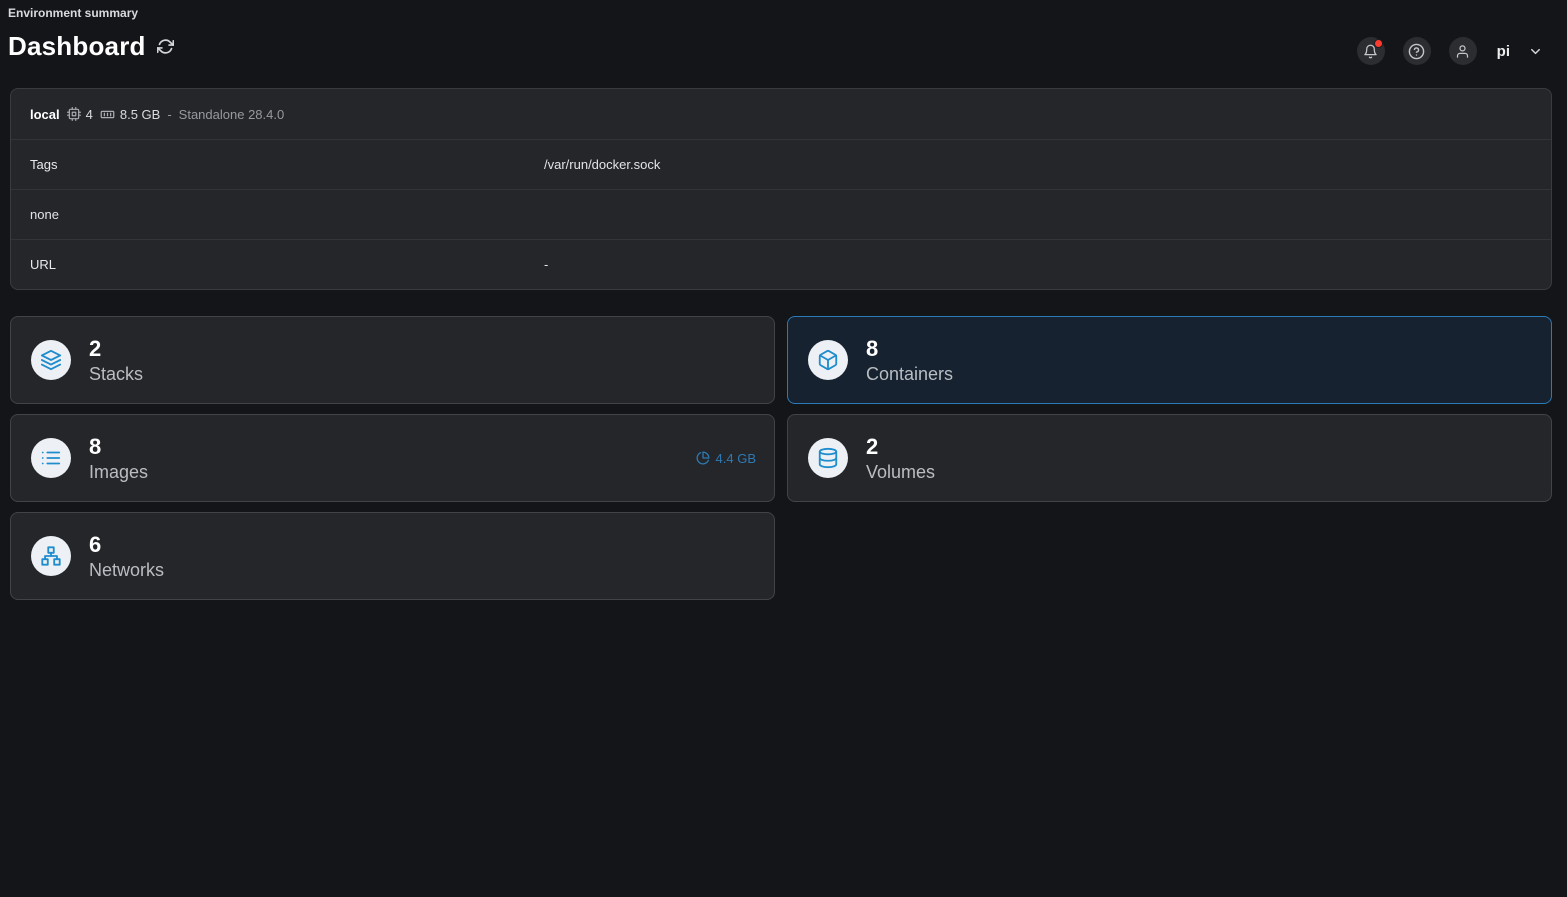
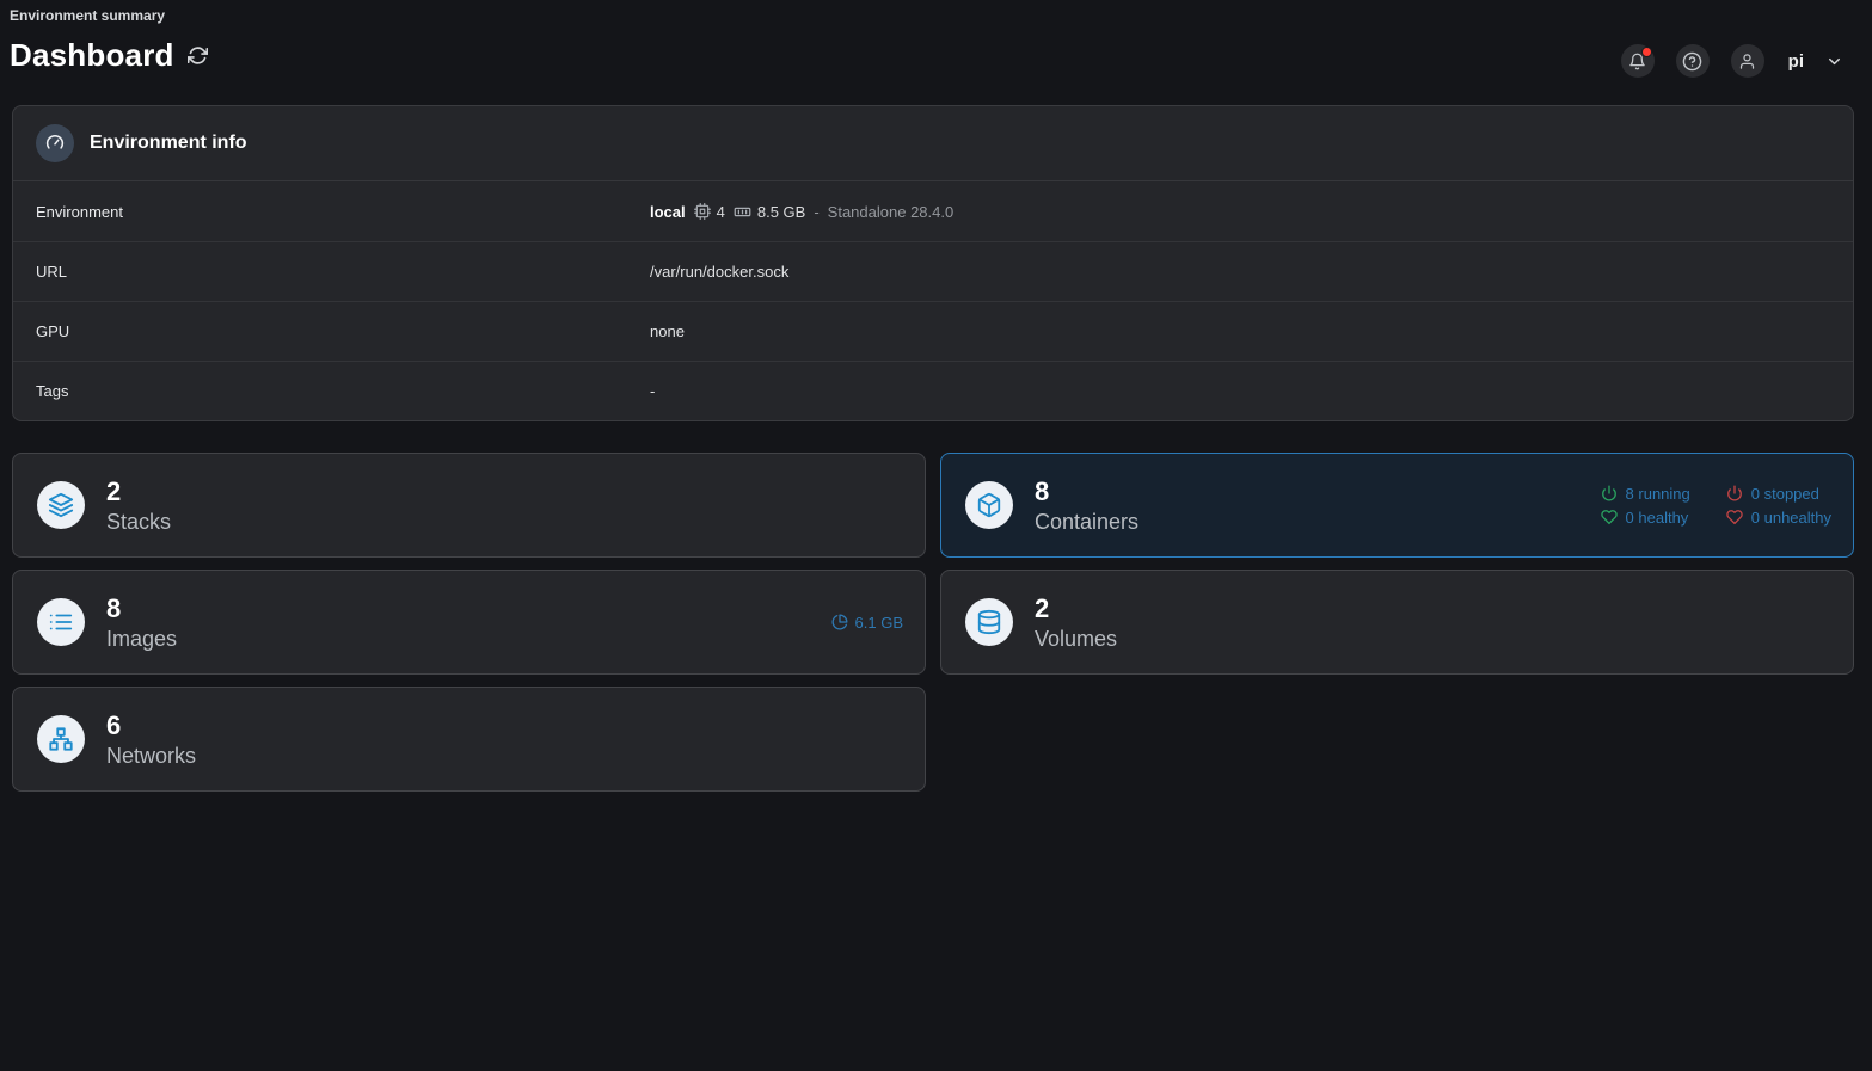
  Environment summary
  Dashboard
  pi
+ Environment info
+ Environment
  local
  4
  8.5 GB
  -
  Standalone 28.4.0
- Tags
+ URL
  /var/run/docker.sock
+ GPU
  none
- URL
+ Tags
  -
  2
  Stacks
  8
  Containers
+ 8 running
+ 0 stopped
+ 0 healthy
+ 0 unhealthy
  8
  Images
- 4.4 GB
+ 6.1 GB
  2
  Volumes
  6
  Networks
